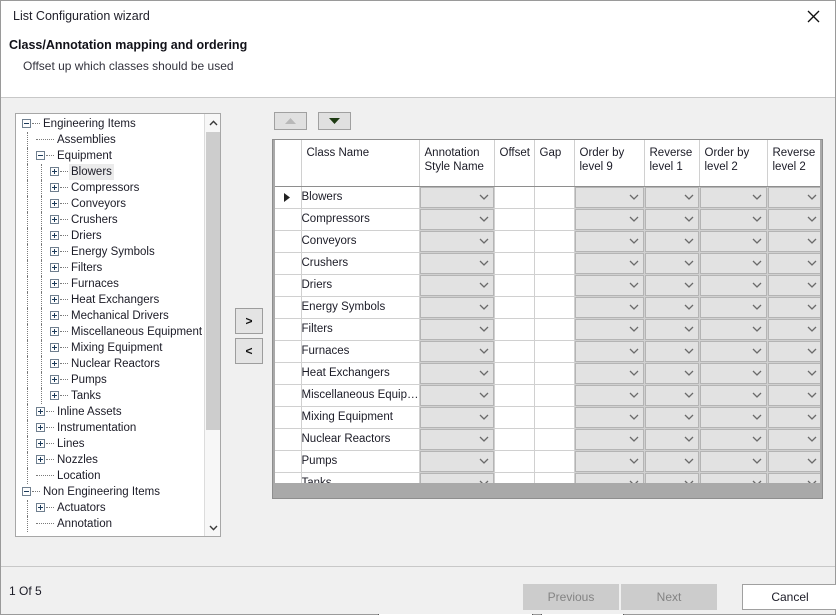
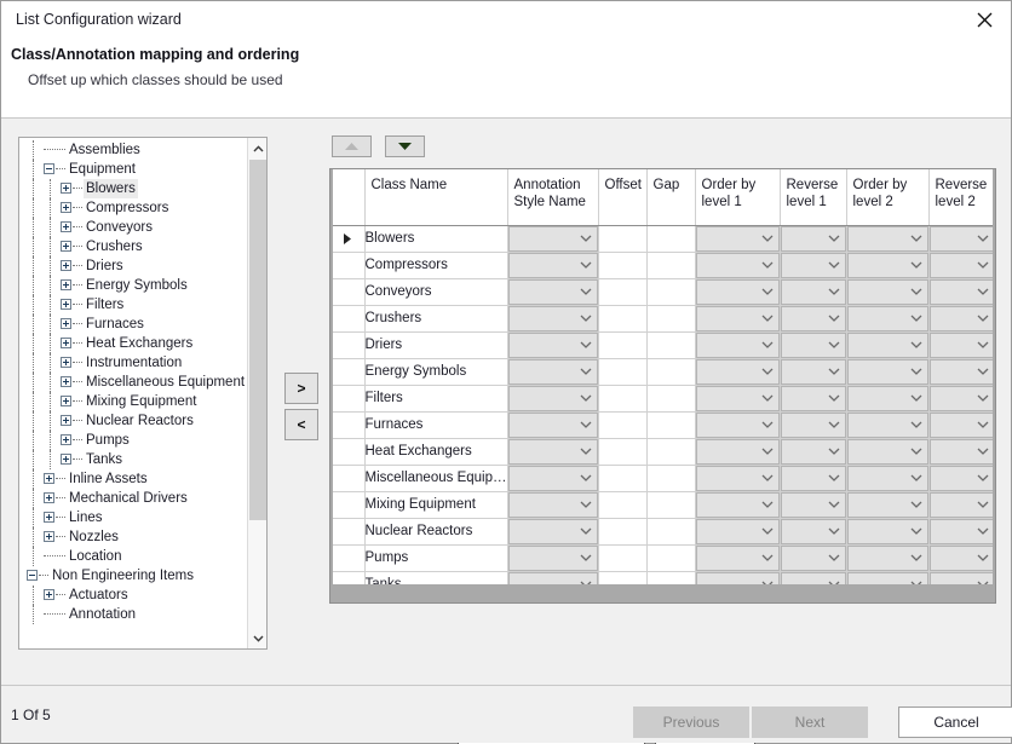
  List Configuration wizard
  Class/Annotation mapping and ordering
  Offset up which classes should be used
- Engineering Items
  Assemblies
  Equipment
  Blowers
  Compressors
  Conveyors
  Crushers
  Driers
  Energy Symbols
  Filters
  Furnaces
  Heat Exchangers
- Mechanical Drivers
+ Instrumentation
  Miscellaneous Equipment
  Mixing Equipment
  Nuclear Reactors
  Pumps
  Tanks
  Inline Assets
- Instrumentation
+ Mechanical Drivers
  Lines
  Nozzles
  Location
  Non Engineering Items
  Actuators
  Annotation
  >
  <
- 	Class Name	Annotation Style Name	Offset	Gap	Order by level 9	Reverse level 1	Order by level 2	Reverse level 2
+ 	Class Name	Annotation Style Name	Offset	Gap	Order by level 1	Reverse level 1	Order by level 2	Reverse level 2
  	Blowers
  	Compressors
  	Conveyors
  	Crushers
  	Driers
  	Energy Symbols
  	Filters
  	Furnaces
  	Heat Exchangers
  	Miscellaneous Equip…
  	Mixing Equipment
  	Nuclear Reactors
  	Pumps
  1 Of 5
  Previous
  Next
  Cancel
